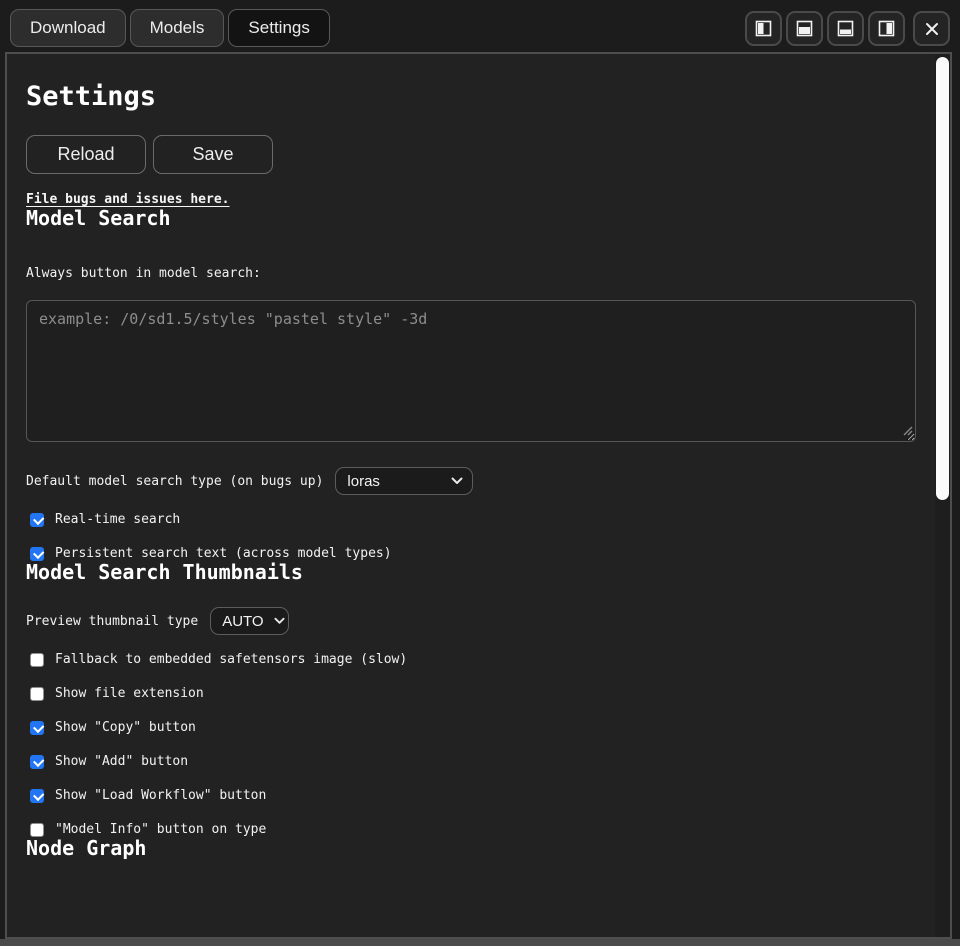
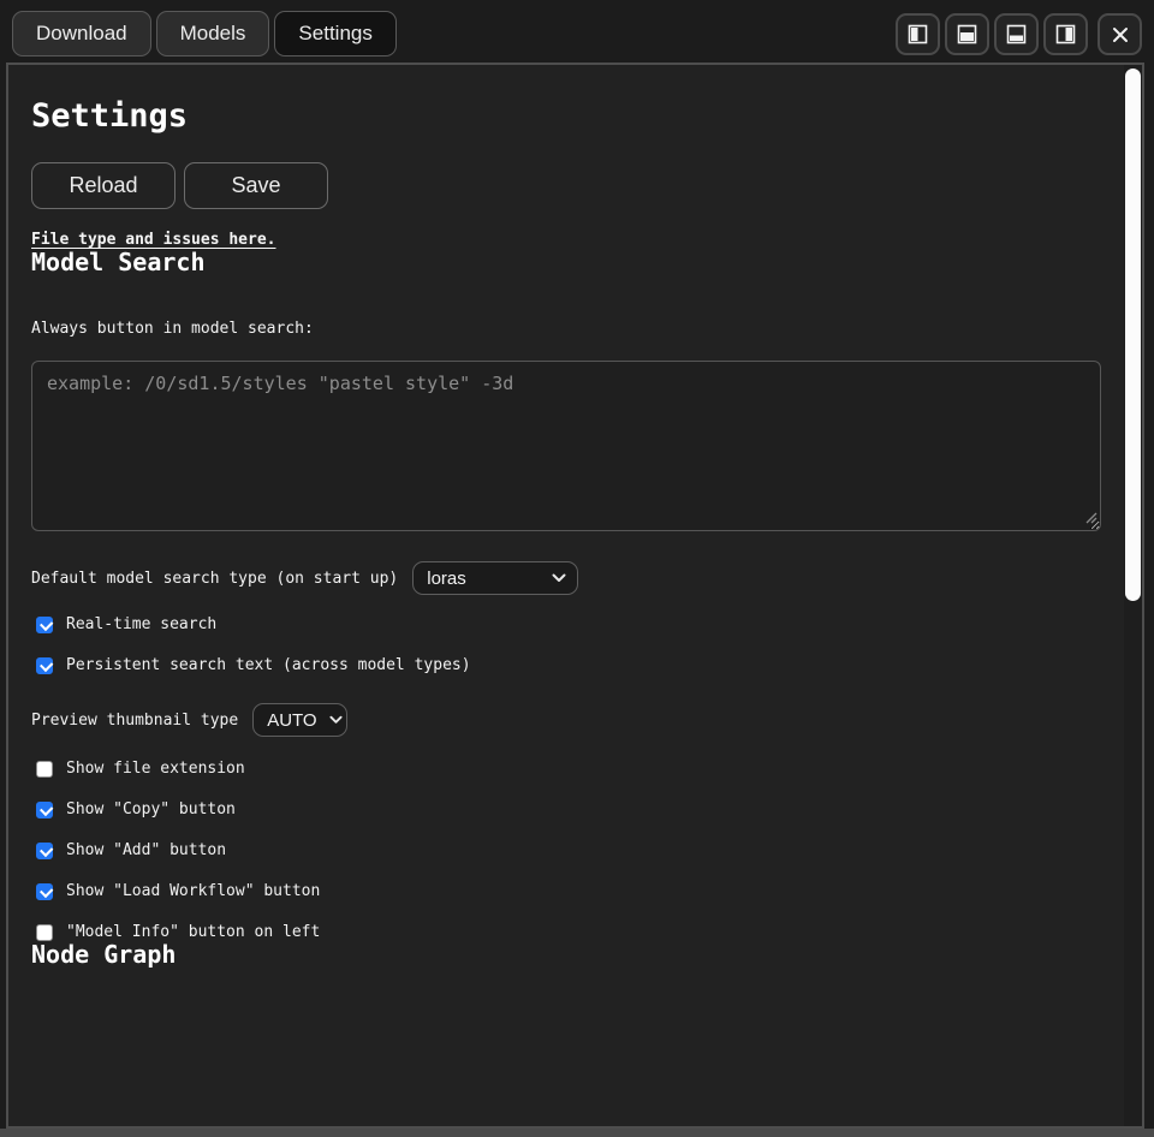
  Download
  Models
  Settings
  Settings
  Reload
  Save
- File bugs and issues here.
+ File type and issues here.
  Model Search
  Always button in model search:
  example: /0/sd1.5/styles "pastel style" -3d
- Default model search type (on bugs up)
+ Default model search type (on start up)
  loras
  Real-time search
  Persistent search text (across model types)
- Model Search Thumbnails
  Preview thumbnail type
  AUTO
- Fallback to embedded safetensors image (slow)
  Show file extension
  Show "Copy" button
  Show "Add" button
  Show "Load Workflow" button
- "Model Info" button on type
+ "Model Info" button on left
  Node Graph
